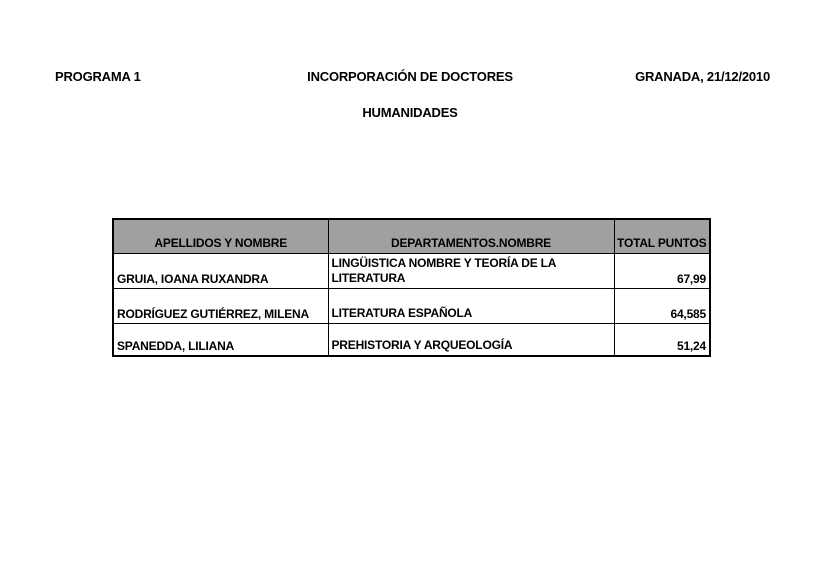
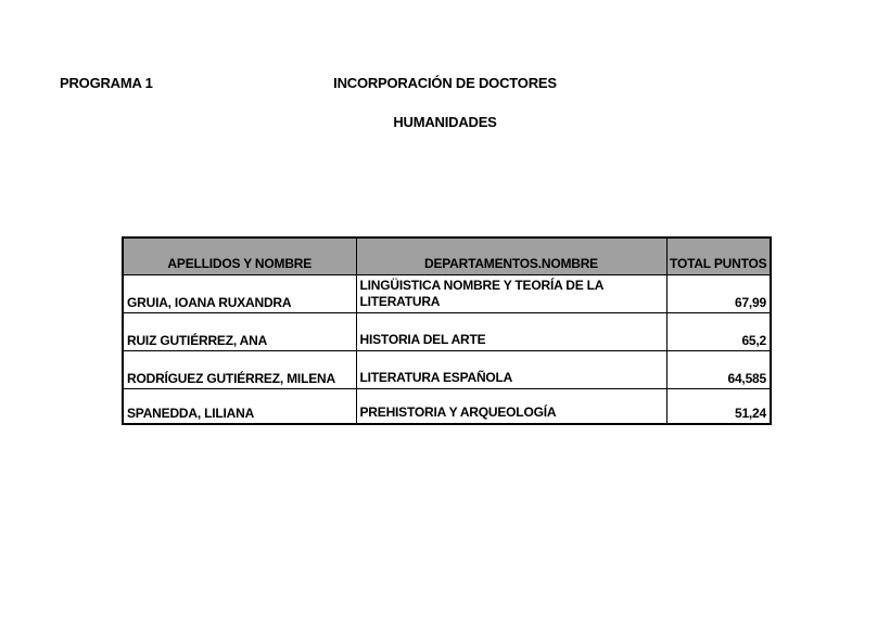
  PROGRAMA 1
  INCORPORACIÓN DE DOCTORES
- GRANADA, 21/12/2010
  HUMANIDADES
  APELLIDOS Y NOMBRE	DEPARTAMENTOS.NOMBRE	TOTAL PUNTOS
  GRUIA, IOANA RUXANDRA	LINGÜISTICA NOMBRE Y TEORÍA DE LA LITERATURA	67,99
+ RUIZ GUTIÉRREZ, ANA	HISTORIA DEL ARTE	65,2
  RODRÍGUEZ GUTIÉRREZ, MILENA	LITERATURA ESPAÑOLA	64,585
  SPANEDDA, LILIANA	PREHISTORIA Y ARQUEOLOGÍA	51,24
